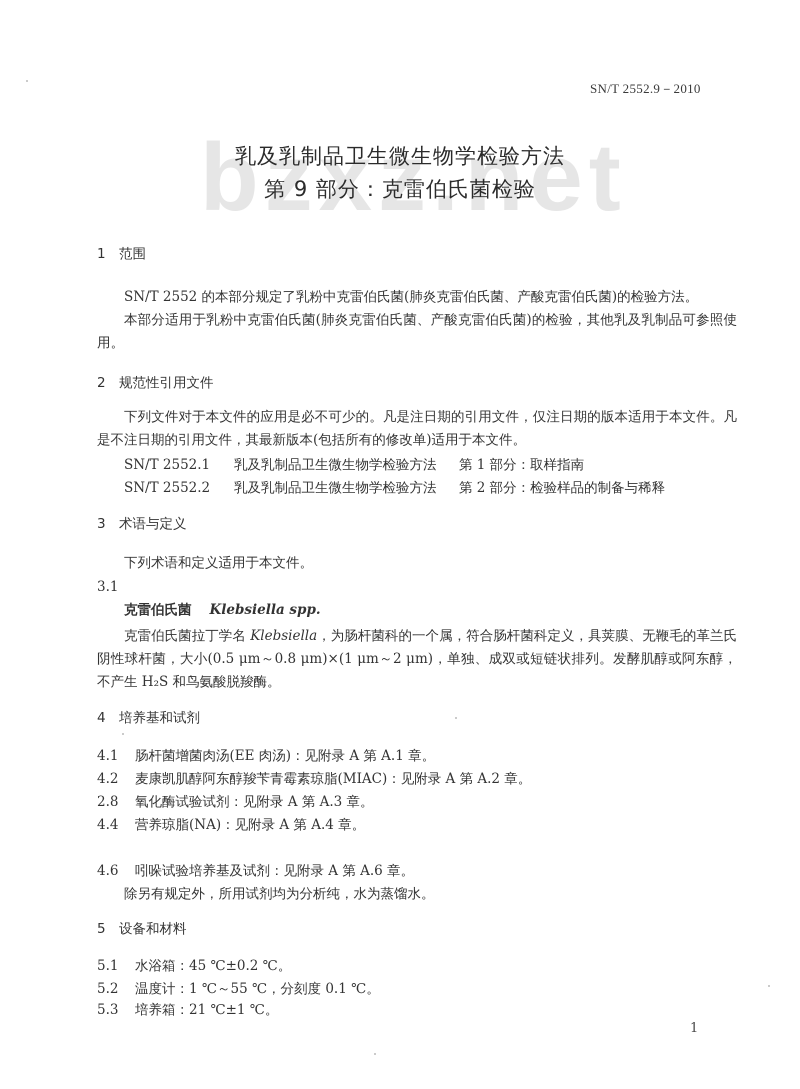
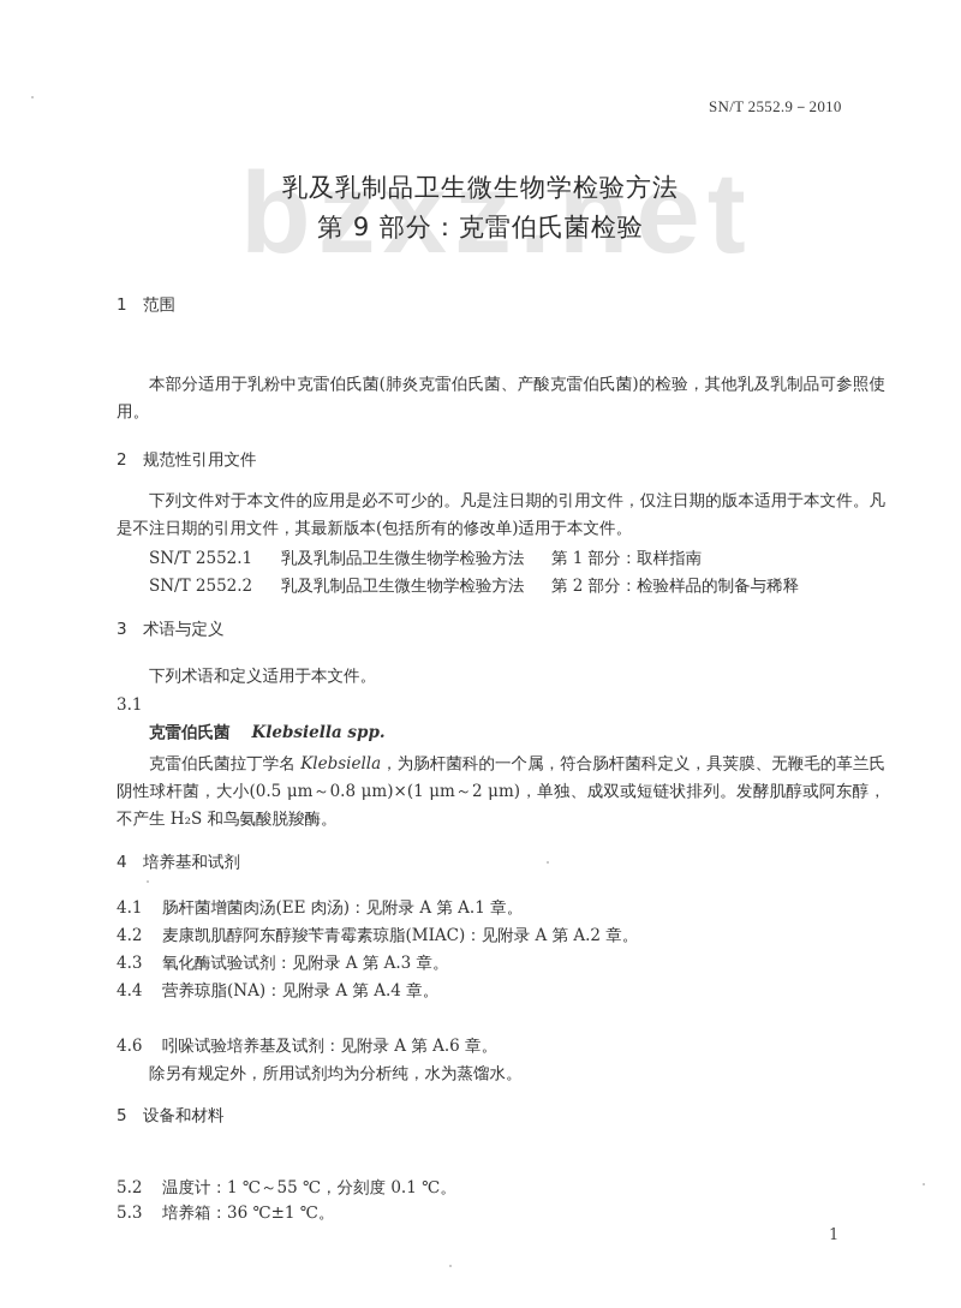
  SN/T 2552.9－2010
  bzxz.net
  乳及乳制品卫生微生物学检验方法
  第 9 部分：克雷伯氏菌检验
  1 范围
- SN/T 2552 的本部分规定了乳粉中克雷伯氏菌(肺炎克雷伯氏菌、产酸克雷伯氏菌)的检验方法。
  本部分适用于乳粉中克雷伯氏菌(肺炎克雷伯氏菌、产酸克雷伯氏菌)的检验，其他乳及乳制品可参照使用。
  2 规范性引用文件
  下列文件对于本文件的应用是必不可少的。凡是注日期的引用文件，仅注日期的版本适用于本文件。凡是不注日期的引用文件，其最新版本(包括所有的修改单)适用于本文件。
  SN/T 2552.1 乳及乳制品卫生微生物学检验方法 第 1 部分：取样指南
  SN/T 2552.2 乳及乳制品卫生微生物学检验方法 第 2 部分：检验样品的制备与稀释
  3 术语与定义
  下列术语和定义适用于本文件。
  3.1
  克雷伯氏菌 Klebsiella spp.
  克雷伯氏菌拉丁学名 Klebsiella，为肠杆菌科的一个属，符合肠杆菌科定义，具荚膜、无鞭毛的革兰氏阴性球杆菌，大小(0.5 μm～0.8 μm)×(1 μm～2 μm)，单独、成双或短链状排列。发酵肌醇或阿东醇，不产生 H₂S 和鸟氨酸脱羧酶。
  4 培养基和试剂
  4.1 肠杆菌增菌肉汤(EE 肉汤)：见附录 A 第 A.1 章。
  4.2 麦康凯肌醇阿东醇羧苄青霉素琼脂(MIAC)：见附录 A 第 A.2 章。
- 2.8 氧化酶试验试剂：见附录 A 第 A.3 章。
+ 4.3 氧化酶试验试剂：见附录 A 第 A.3 章。
  4.4 营养琼脂(NA)：见附录 A 第 A.4 章。
  4.6 吲哚试验培养基及试剂：见附录 A 第 A.6 章。
  除另有规定外，所用试剂均为分析纯，水为蒸馏水。
  5 设备和材料
- 5.1 水浴箱：45 ℃±0.2 ℃。
  5.2 温度计：1 ℃～55 ℃，分刻度 0.1 ℃。
- 5.3 培养箱：21 ℃±1 ℃。
+ 5.3 培养箱：36 ℃±1 ℃。
  1
